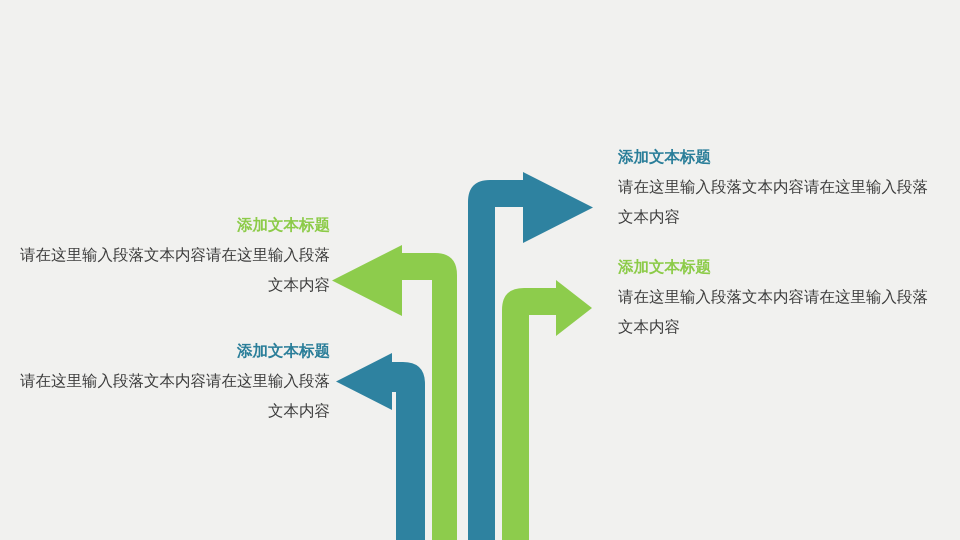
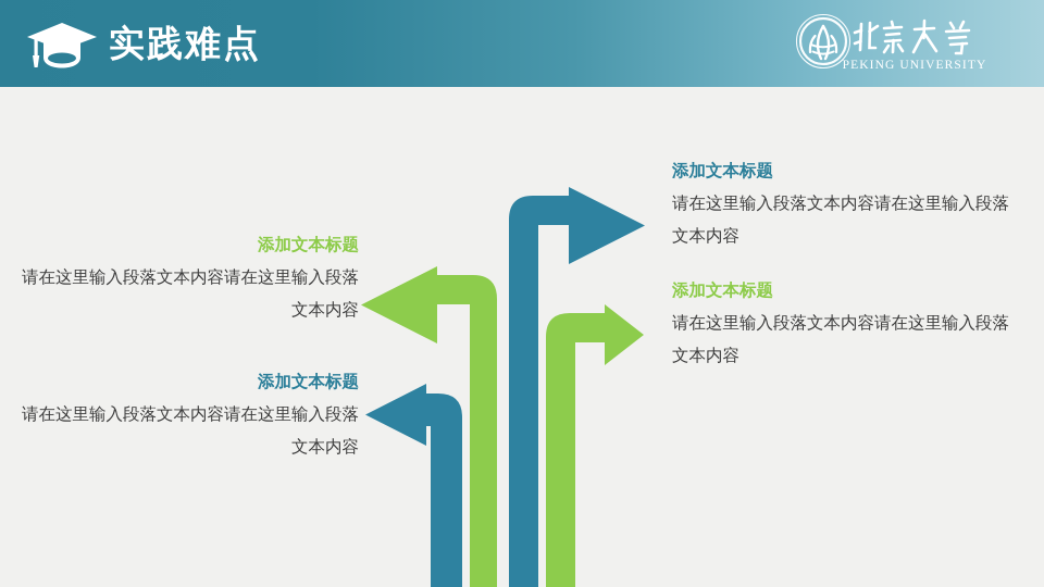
+ 实践难点
+ PEKING UNIVERSITY
  添加文本标题
  请在这里输入段落文本内容请在这里输入段落文本内容
  添加文本标题
  请在这里输入段落文本内容请在这里输入段落文本内容
  添加文本标题
  请在这里输入段落文本内容请在这里输入段落文本内容
  添加文本标题
  请在这里输入段落文本内容请在这里输入段落文本内容
